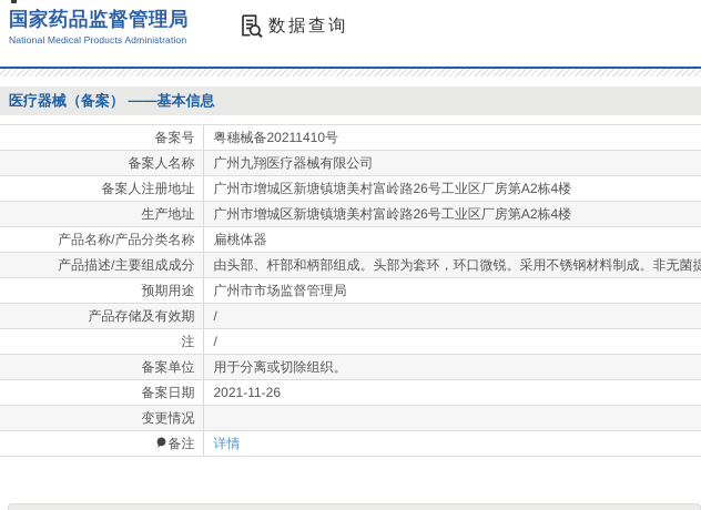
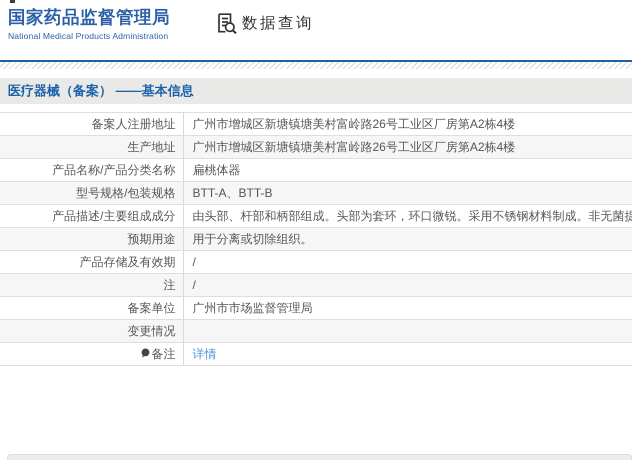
  国家药品监督管理局
  National Medical Products Administration
  数据查询
  医疗器械（备案） ——基本信息
- 备案号	粤穗械备20211410号
- 备案人名称	广州九翔医疗器械有限公司
  备案人注册地址	广州市增城区新塘镇塘美村富岭路26号工业区厂房第A2栋4楼
  生产地址	广州市增城区新塘镇塘美村富岭路26号工业区厂房第A2栋4楼
  产品名称/产品分类名称	扁桃体器
+ 型号规格/包装规格	BTT-A、BTT-B
  产品描述/主要组成成分	由头部、杆部和柄部组成。头部为套环，环口微锐。采用不锈钢材料制成。非无菌提
- 预期用途	广州市市场监督管理局
+ 预期用途	用于分离或切除组织。
  产品存储及有效期	/
  注	/
- 备案单位	用于分离或切除组织。
+ 备案单位	广州市市场监督管理局
- 备案日期	2021-11-26
  变更情况
  备注	详情
